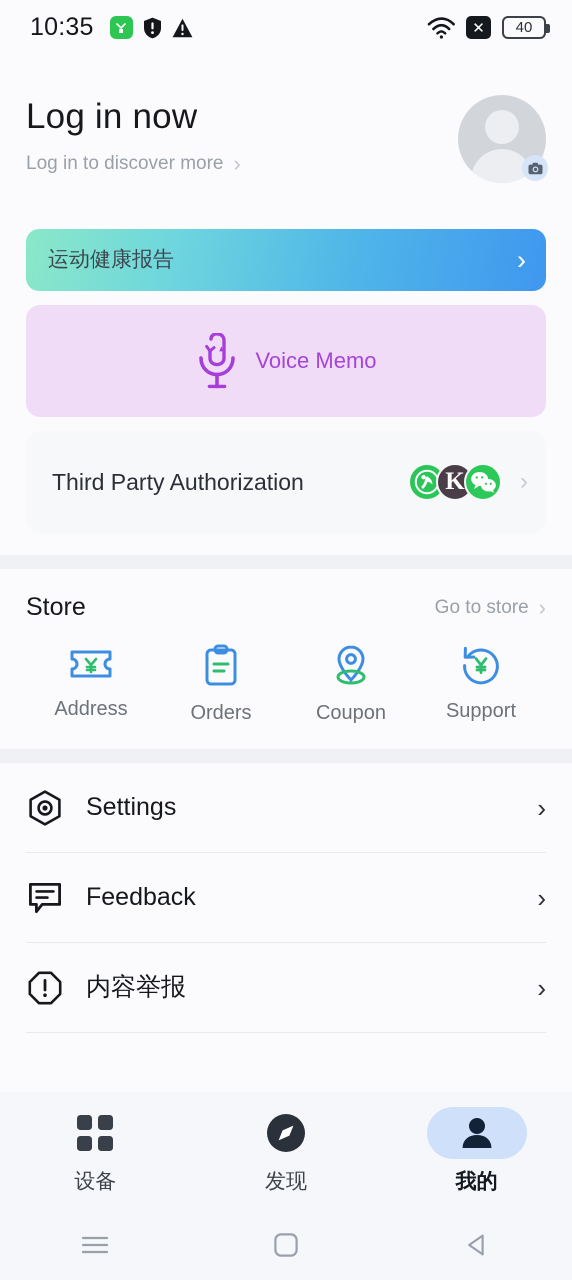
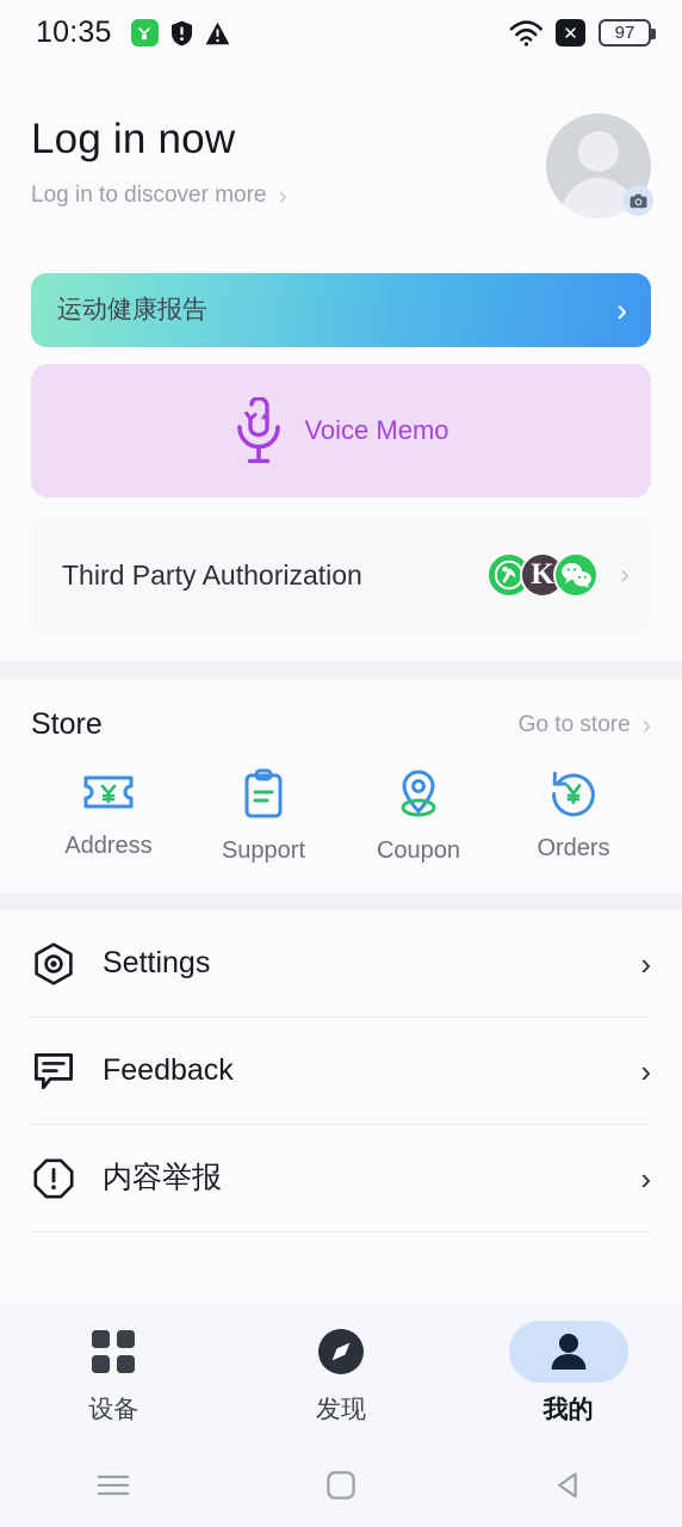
  10:35
  ✕
- 40
+ 97
  Log in now
  Log in to discover more
  ›
  运动健康报告
  ›
  Voice Memo
  Third Party Authorization
  K
  ›
  Store
  Go to store
  ›
  Address
- Orders
+ Support
  Coupon
- Support
+ Orders
  Settings
  ›
  Feedback
  ›
  内容举报
  ›
  设备
  发现
  我的
